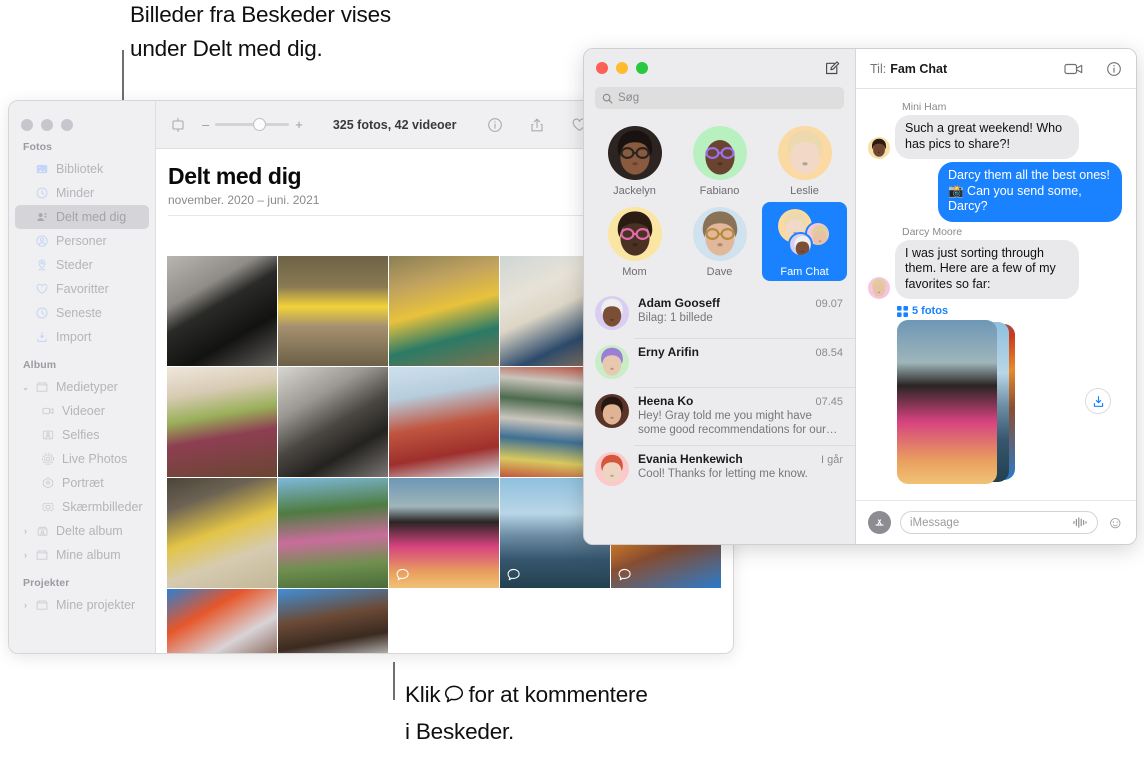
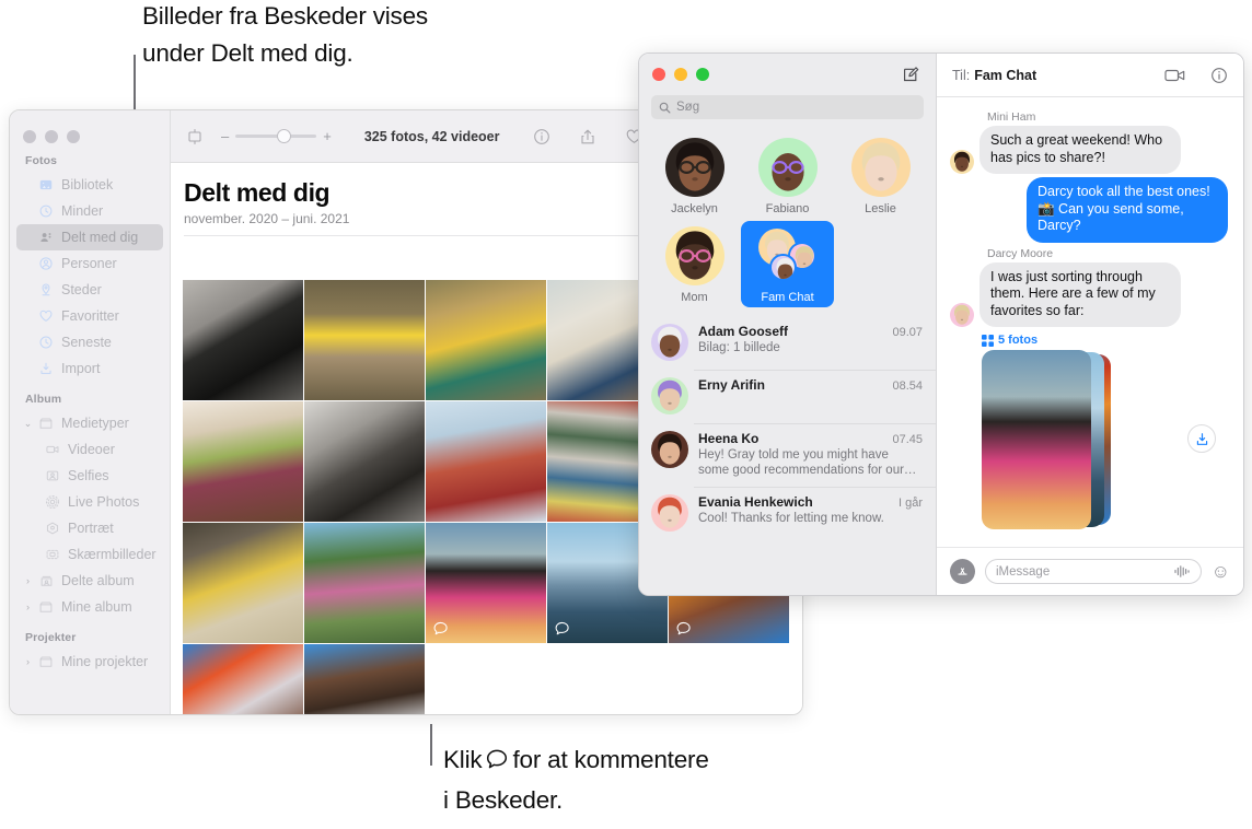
  Billeder fra Beskeder vises
  under Delt med dig.
  Fotos
  Bibliotek
  Minder
  Delt med dig
  Personer
  Steder
  Favoritter
  Seneste
  Import
  Album
  ⌄
  Medietyper
  Videoer
  Selfies
  Live Photos
  Portræt
  Skærmbilleder
  ›
  Delte album
  ›
  Mine album
  Projekter
  ›
  Mine projekter
  –
  +
  325 fotos, 42 videoer
  Delt med dig
  november. 2020 – juni. 2021
  Søg
  Jackelyn
  Fabiano
  Leslie
  Mom
- Dave
  Fam Chat
  Adam Gooseff
  09.07
  Bilag: 1 billede
  Erny Arifin
  08.54
  Heena Ko
  07.45
  Hey! Gray told me you might have some good recommendations for our…
  Evania Henkewich
  I går
  Cool! Thanks for letting me know.
  Til:
  Fam Chat
  Mini Ham
  Such a great weekend! Who has pics to share?!
- Darcy them all the best ones! 📸 Can you send some, Darcy?
+ Darcy took all the best ones! 📸 Can you send some, Darcy?
  Darcy Moore
  I was just sorting through them. Here are a few of my favorites so far:
  5 fotos
  iMessage
  ☺
  Klik for at kommentere
  i Beskeder.
